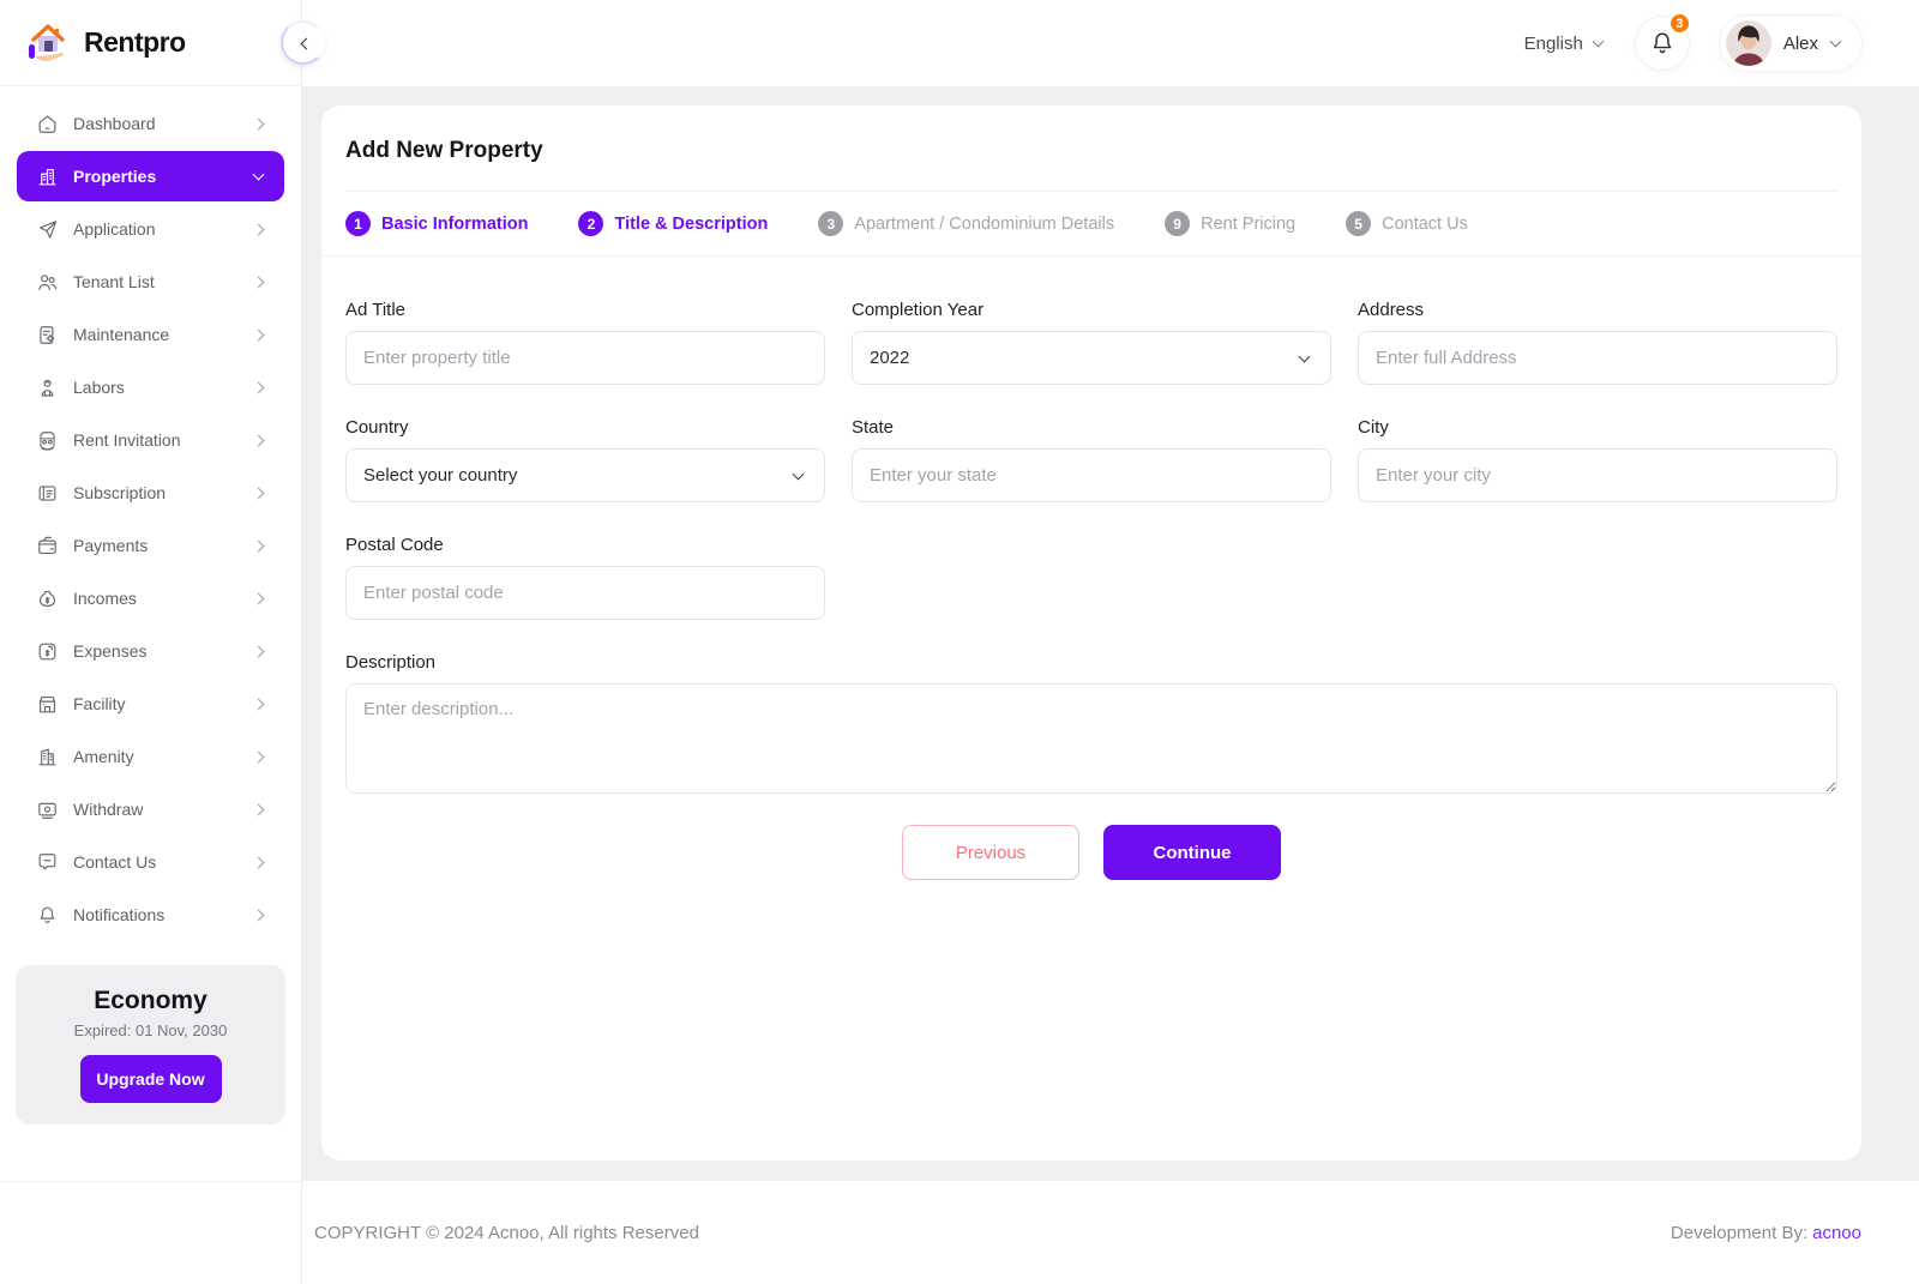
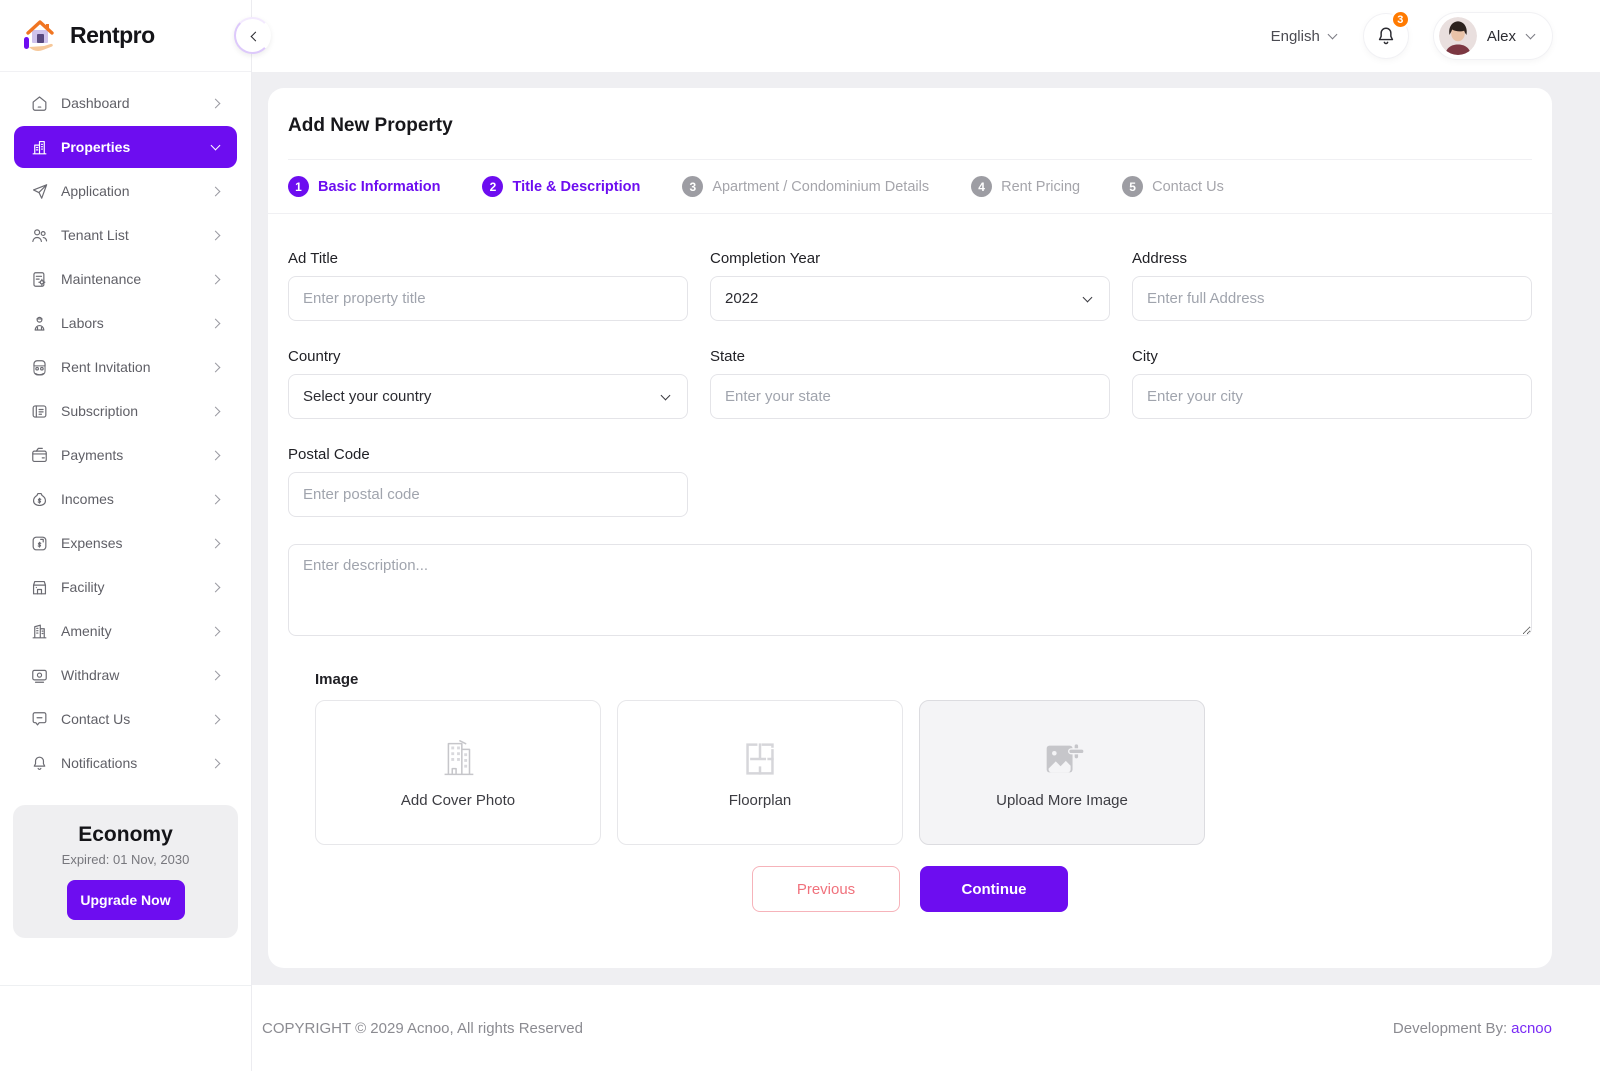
  Rentpro
  Dashboard
  Properties
  Application
  Tenant List
  Maintenance
  Labors
  Rent Invitation
  Subscription
  Payments
  Incomes
  Expenses
  Facility
  Amenity
  Withdraw
  Contact Us
  Notifications
  Economy
  Expired: 01 Nov, 2030
  Upgrade Now
  English
  3
  Alex
  Add New Property
  1
  Basic Information
  2
  Title & Description
  3
  Apartment / Condominium Details
- 9
+ 4
  Rent Pricing
  5
  Contact Us
  Ad Title
  Enter property title
  Completion Year
  2022
  Address
  Enter full Address
  Country
  Select your country
  State
  Enter your state
  City
  Enter your city
  Postal Code
  Enter postal code
- Description
  Enter description...
+ Image
+ Add Cover Photo
+ Floorplan
+ Upload More Image
  Previous
  Continue
- COPYRIGHT © 2024 Acnoo, All rights Reserved
+ COPYRIGHT © 2029 Acnoo, All rights Reserved
  Development By: acnoo
